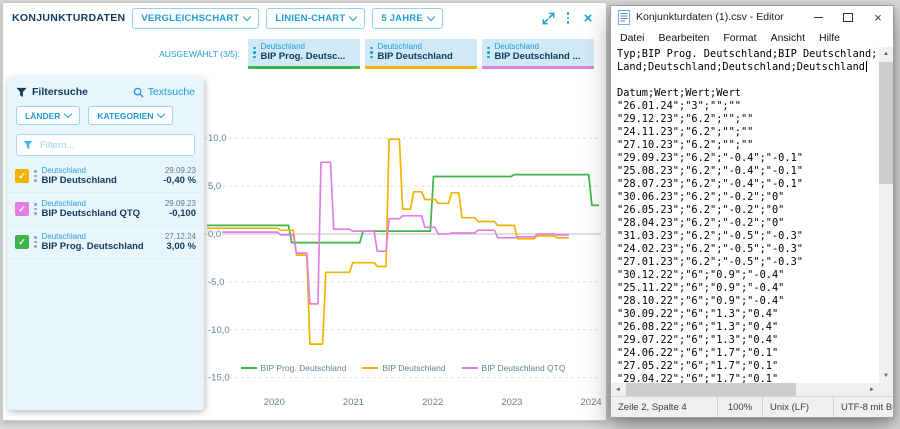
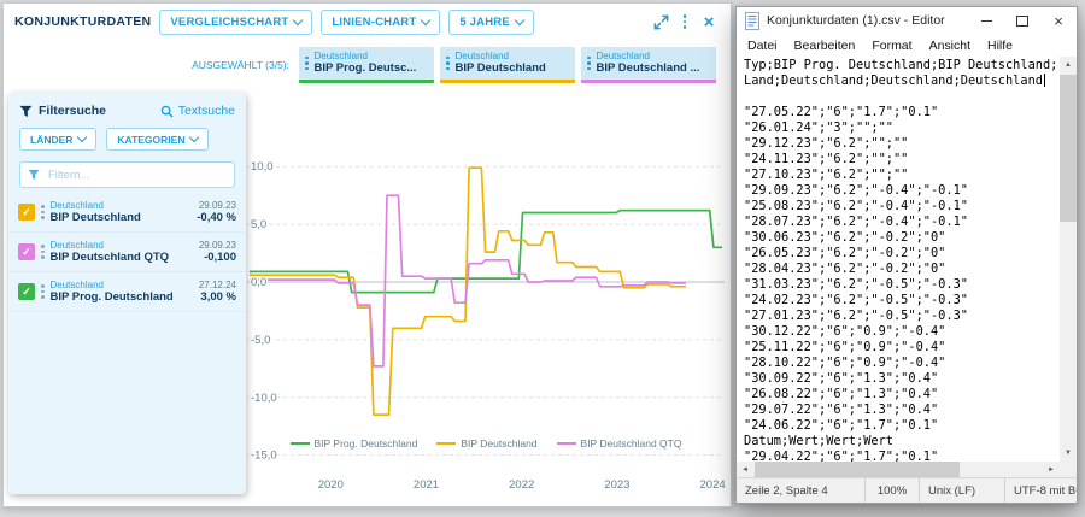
  KONJUNKTURDATEN
  VERGLEICHSCHART
  LINIEN-CHART
  5 JAHRE
  ×
  AUSGEWÄHLT (3/5):
  Deutschland
  BIP Prog. Deutsc...
  Deutschland
  BIP Deutschland
  Deutschland
  BIP Deutschland ...
  10,0
  5,0
  0,0
  -5,0
  -10,0
  -15,0
  2020
  2021
  2022
  2023
  2024
  BIP Prog. Deutschland
  BIP Deutschland
  BIP Deutschland QTQ
  Filtersuche
  Textsuche
  LÄNDER
  KATEGORIEN
  Filtern...
  Deutschland
  BIP Deutschland
  29.09.23
  -0,40 %
  Deutschland
  BIP Deutschland QTQ
  29.09.23
  -0,100
  Deutschland
  BIP Prog. Deutschland
  27.12.24
  3,00 %
  Konjunkturdaten (1).csv - Editor
  ×
  Datei
  Bearbeiten
  Format
  Ansicht
  Hilfe
  Typ;BIP Prog. Deutschland;BIP Deutschland;
  Land;Deutschland;Deutschland;Deutschland
- Datum;Wert;Wert;Wert
+ "27.05.22";"6";"1.7";"0.1"
  "26.01.24";"3";"";""
  "29.12.23";"6.2";"";""
  "24.11.23";"6.2";"";""
  "27.10.23";"6.2";"";""
  "29.09.23";"6.2";"-0.4";"-0.1"
  "25.08.23";"6.2";"-0.4";"-0.1"
  "28.07.23";"6.2";"-0.4";"-0.1"
  "30.06.23";"6.2";"-0.2";"0"
  "26.05.23";"6.2";"-0.2";"0"
  "28.04.23";"6.2";"-0.2";"0"
  "31.03.23";"6.2";"-0.5";"-0.3"
  "24.02.23";"6.2";"-0.5";"-0.3"
  "27.01.23";"6.2";"-0.5";"-0.3"
  "30.12.22";"6";"0.9";"-0.4"
  "25.11.22";"6";"0.9";"-0.4"
  "28.10.22";"6";"0.9";"-0.4"
  "30.09.22";"6";"1.3";"0.4"
  "26.08.22";"6";"1.3";"0.4"
  "29.07.22";"6";"1.3";"0.4"
  "24.06.22";"6";"1.7";"0.1"
- "27.05.22";"6";"1.7";"0.1"
+ Datum;Wert;Wert;Wert
  "29.04.22";"6";"1.7";"0.1"
  Zeile 2, Spalte 4
  100%
  Unix (LF)
  UTF-8 mit B
